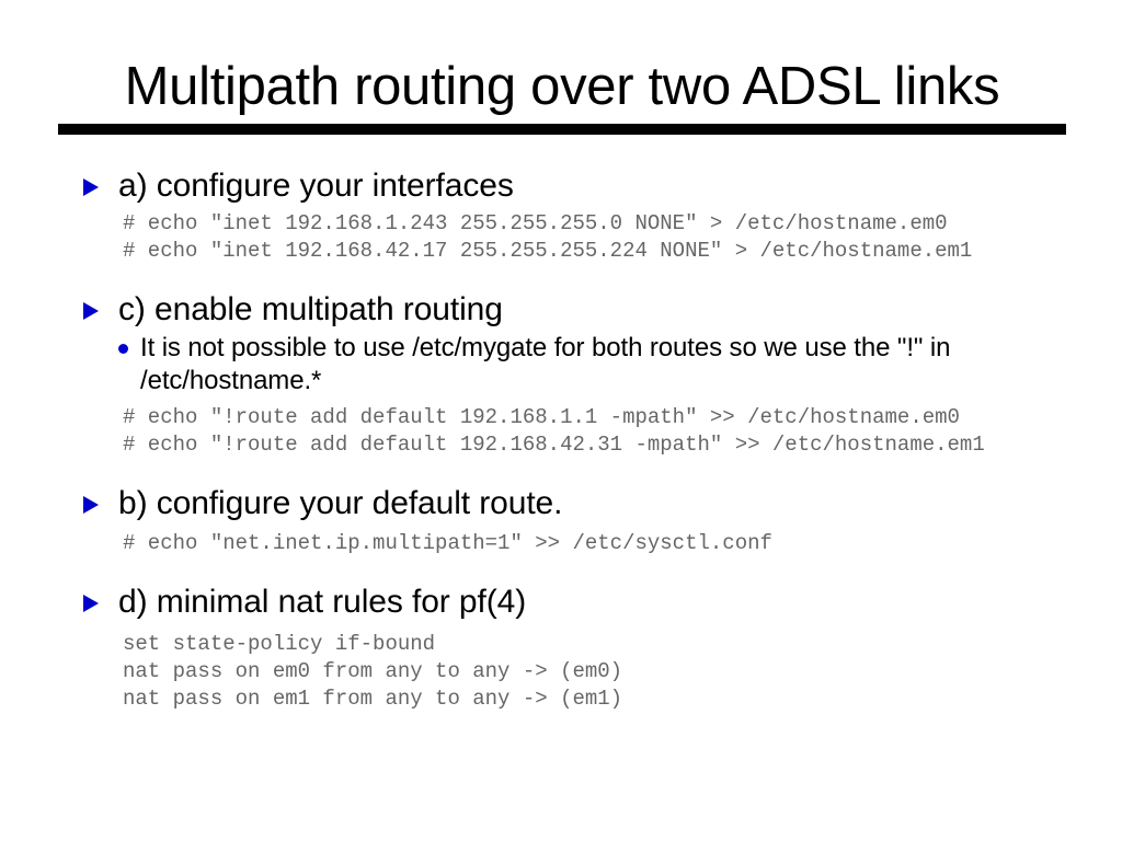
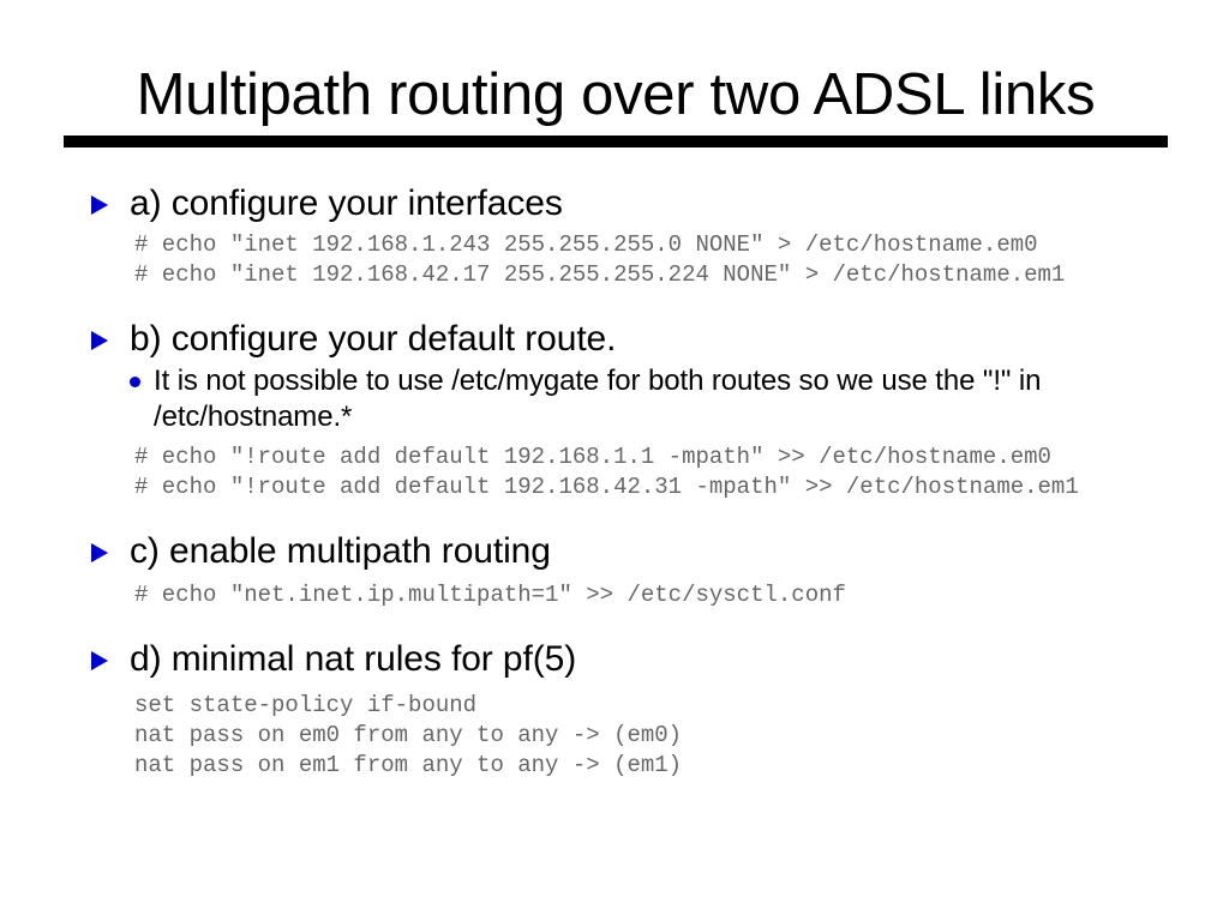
  Multipath routing over two ADSL links
  a) configure your interfaces
  # echo "inet 192.168.1.243 255.255.255.0 NONE" > /etc/hostname.em0
  # echo "inet 192.168.42.17 255.255.255.224 NONE" > /etc/hostname.em1
- c) enable multipath routing
+ b) configure your default route.
  It is not possible to use /etc/mygate for both routes so we use the "!" in /etc/hostname.*
  # echo "!route add default 192.168.1.1 -mpath" >> /etc/hostname.em0
  # echo "!route add default 192.168.42.31 -mpath" >> /etc/hostname.em1
- b) configure your default route.
+ c) enable multipath routing
  # echo "net.inet.ip.multipath=1" >> /etc/sysctl.conf
- d) minimal nat rules for pf(4)
+ d) minimal nat rules for pf(5)
  set state-policy if-bound
  nat pass on em0 from any to any -> (em0)
  nat pass on em1 from any to any -> (em1)
